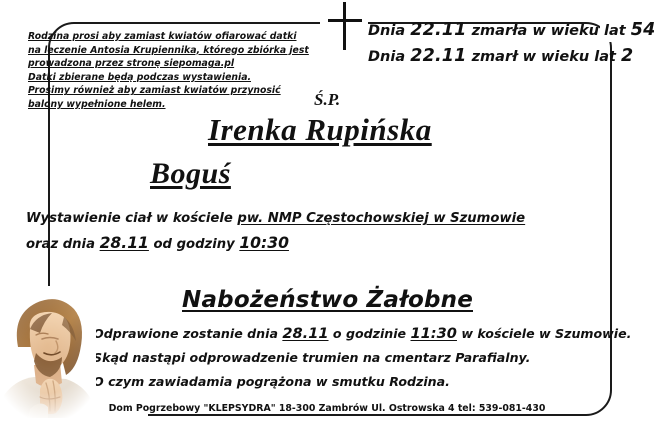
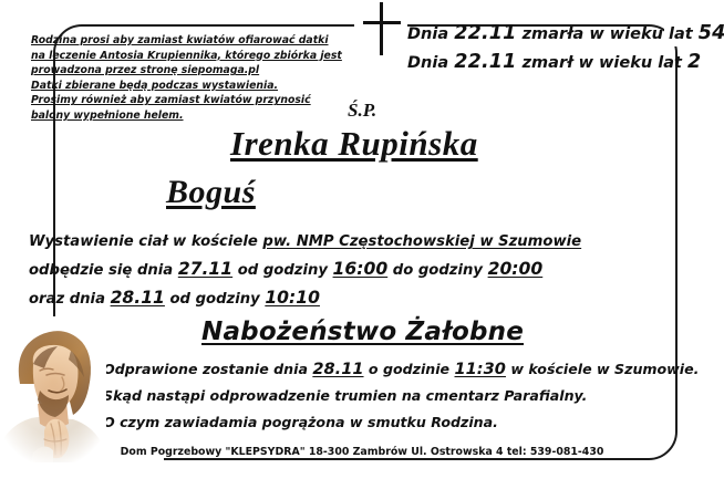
  Rodzina prosi aby zamiast kwiatów ofiarować datki
  na leczenie Antosia Krupiennika, którego zbiórka jest
  prowadzona przez stronę siepomaga.pl
  Datki zbierane będą podczas wystawienia.
  Prosimy również aby zamiast kwiatów przynosić
  balony wypełnione helem.
  Dnia 22.11 zmarła w wieku lat 54
  Dnia 22.11 zmarł w wieku lat 2
  Ś.P.
  Irenka Rupińska
  Boguś
  Wystawienie ciał w kościele pw. NMP Częstochowskiej w Szumowie
+ odbędzie się dnia 27.11 od godziny 16:00 do godziny 20:00
- oraz dnia 28.11 od godziny 10:30
+ oraz dnia 28.11 od godziny 10:10
  Nabożeństwo Żałobne
  Odprawione zostanie dnia 28.11 o godzinie 11:30 w kościele w Szumowie.
  Skąd nastąpi odprowadzenie trumien na cmentarz Parafialny.
  O czym zawiadamia pogrążona w smutku Rodzina.
  Dom Pogrzebowy "KLEPSYDRA" 18-300 Zambrów Ul. Ostrowska 4 tel: 539-081-430
